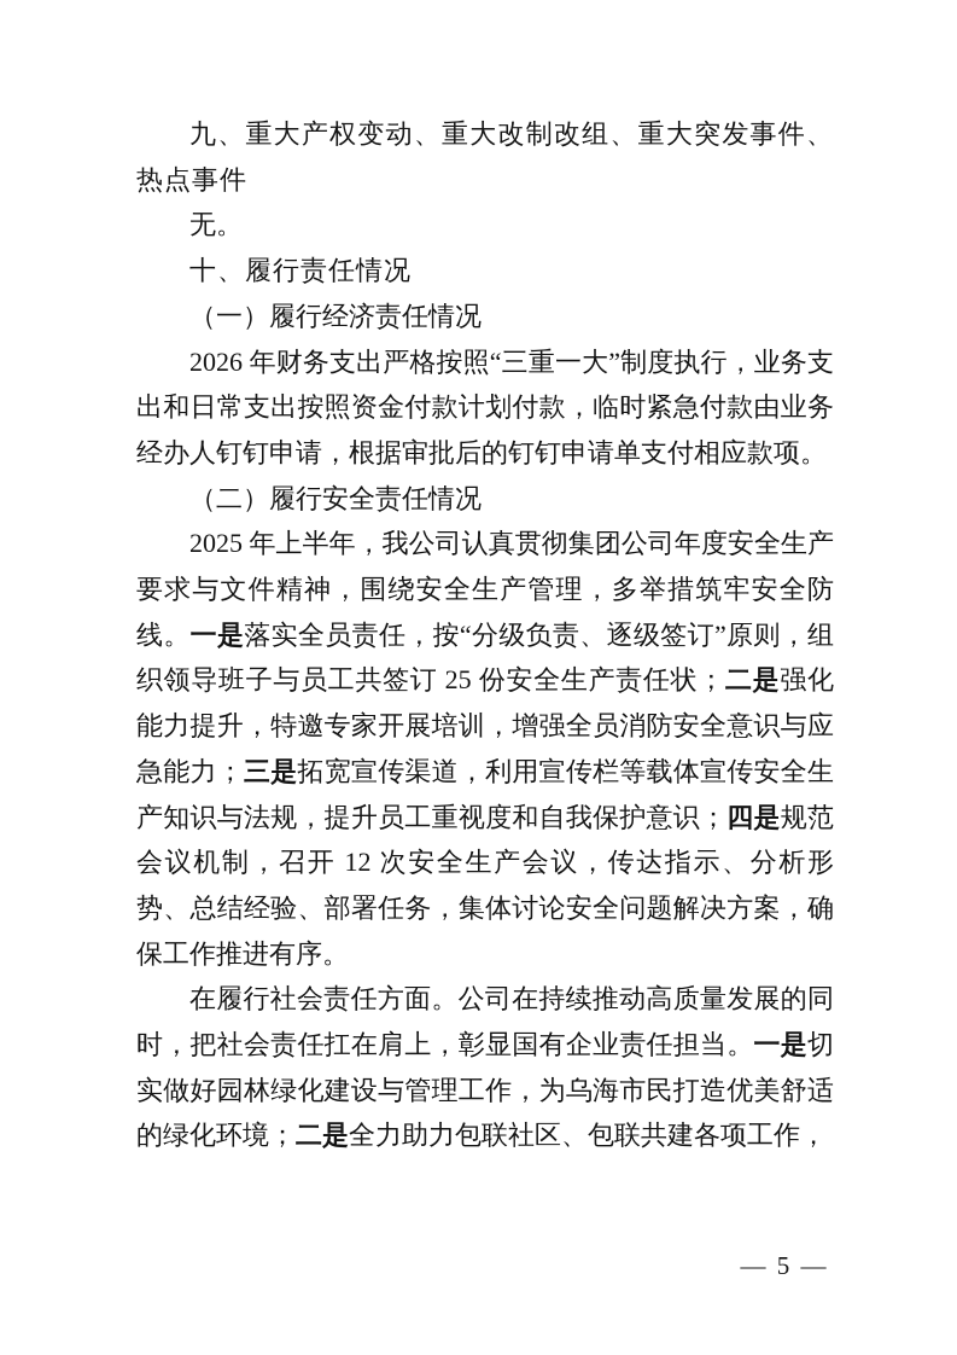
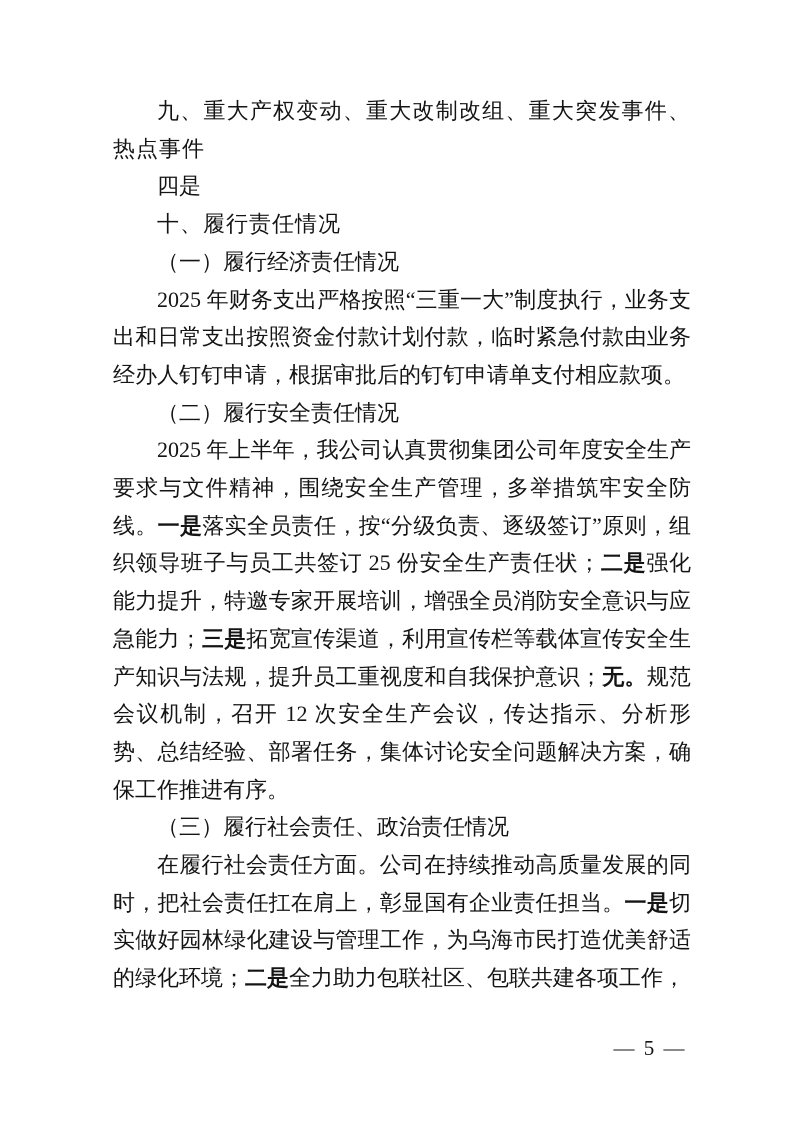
  九、重大产权变动、重大改制改组、重大突发事件、热点事件
- 无。
+ 四是
  十、履行责任情况
  （一）履行经济责任情况
- 2026 年财务支出严格按照“三重一大”制度执行，业务支出和日常支出按照资金付款计划付款，临时紧急付款由业务经办人钉钉申请，根据审批后的钉钉申请单支付相应款项。
+ 2025 年财务支出严格按照“三重一大”制度执行，业务支出和日常支出按照资金付款计划付款，临时紧急付款由业务经办人钉钉申请，根据审批后的钉钉申请单支付相应款项。
  （二）履行安全责任情况
- 2025 年上半年，我公司认真贯彻集团公司年度安全生产要求与文件精神，围绕安全生产管理，多举措筑牢安全防线。一是落实全员责任，按“分级负责、逐级签订”原则，组织领导班子与员工共签订 25 份安全生产责任状；二是强化能力提升，特邀专家开展培训，增强全员消防安全意识与应急能力；三是拓宽宣传渠道，利用宣传栏等载体宣传安全生产知识与法规，提升员工重视度和自我保护意识；四是规范会议机制，召开 12 次安全生产会议，传达指示、分析形势、总结经验、部署任务，集体讨论安全问题解决方案，确保工作推进有序。
+ 2025 年上半年，我公司认真贯彻集团公司年度安全生产要求与文件精神，围绕安全生产管理，多举措筑牢安全防线。一是落实全员责任，按“分级负责、逐级签订”原则，组织领导班子与员工共签订 25 份安全生产责任状；二是强化能力提升，特邀专家开展培训，增强全员消防安全意识与应急能力；三是拓宽宣传渠道，利用宣传栏等载体宣传安全生产知识与法规，提升员工重视度和自我保护意识；无。规范会议机制，召开 12 次安全生产会议，传达指示、分析形势、总结经验、部署任务，集体讨论安全问题解决方案，确保工作推进有序。
+ （三）履行社会责任、政治责任情况
  在履行社会责任方面。公司在持续推动高质量发展的同时，把社会责任扛在肩上，彰显国有企业责任担当。一是切实做好园林绿化建设与管理工作，为乌海市民打造优美舒适的绿化环境；二是全力助力包联社区、包联共建各项工作，
  — 5 —
